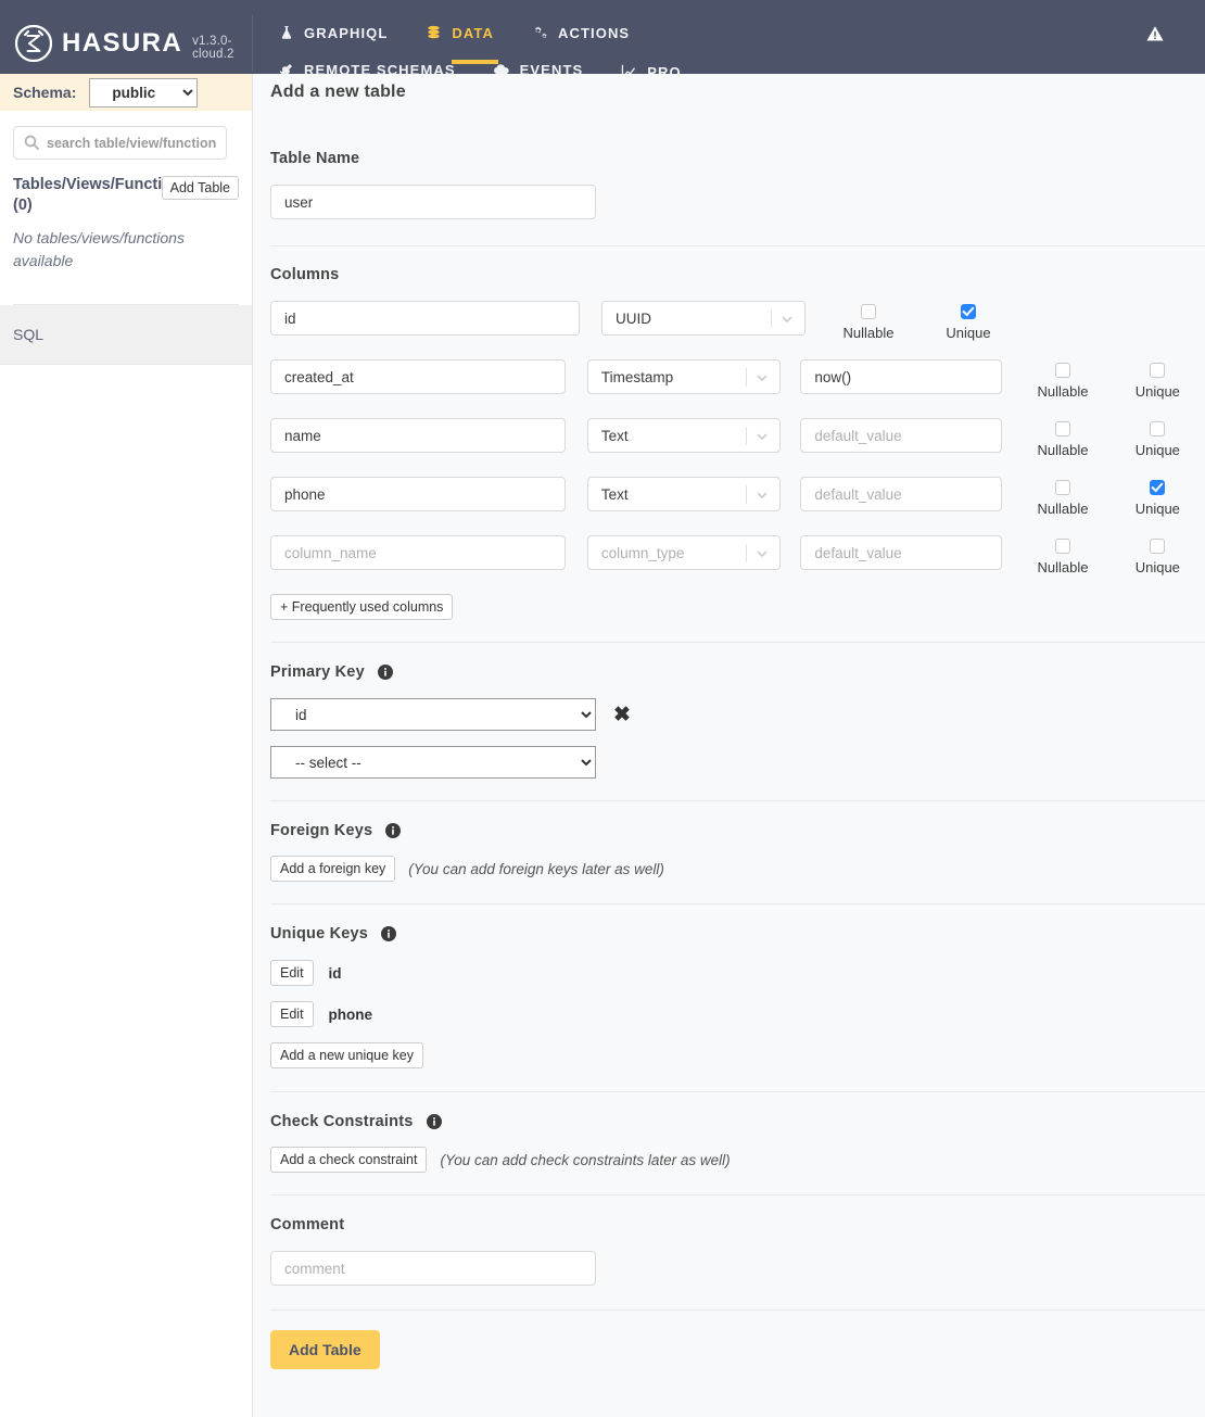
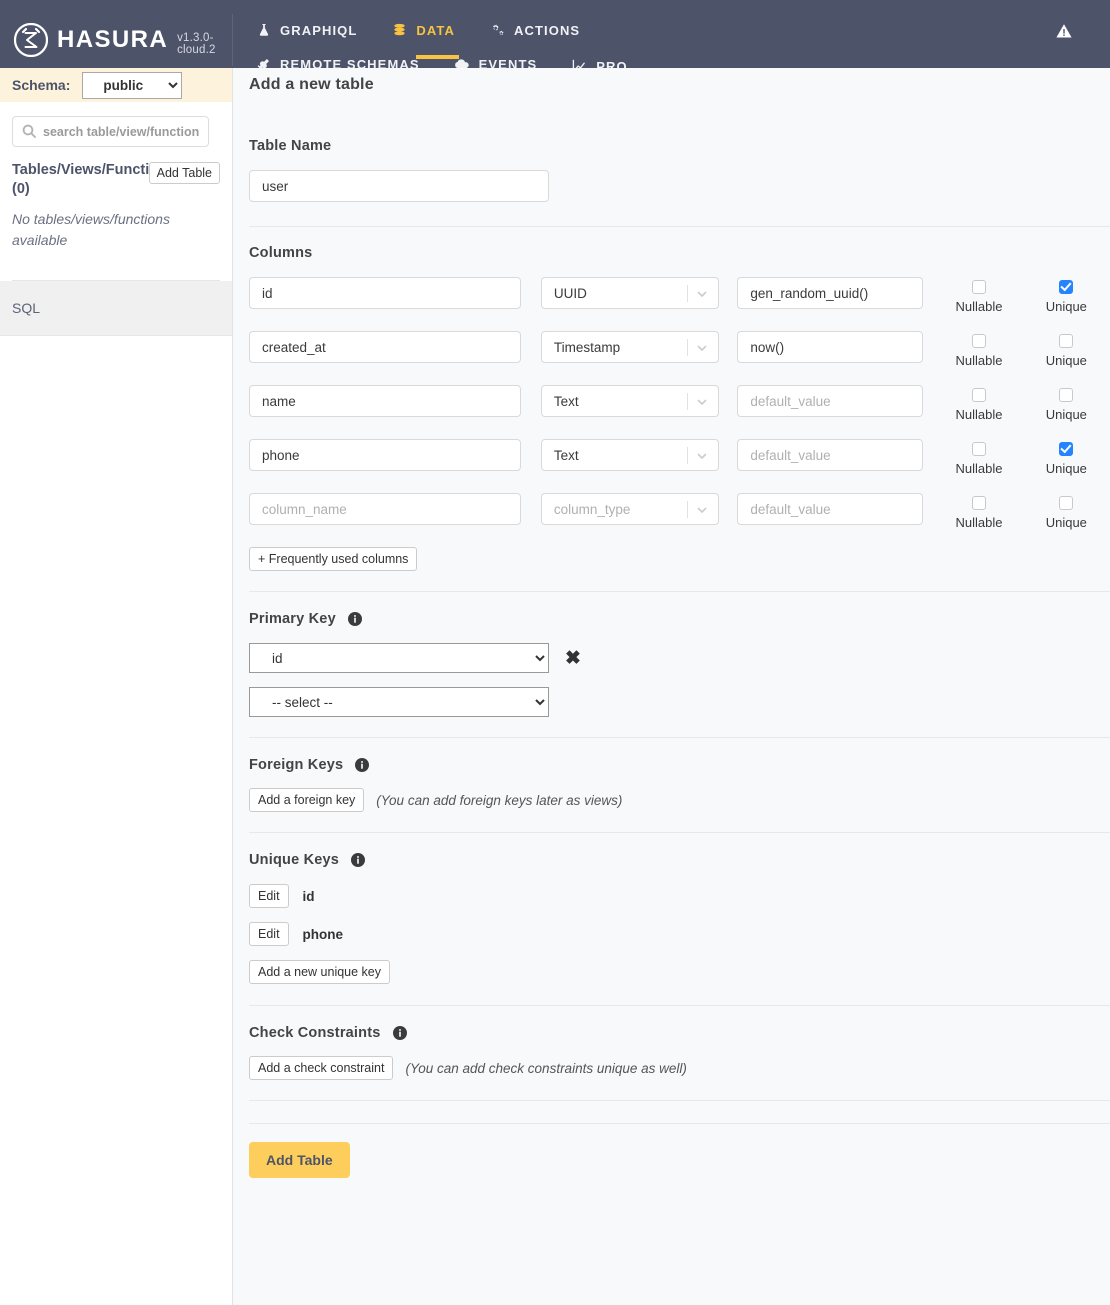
  HASURA
  v1.3.0-cloud.2
  GRAPHIQL
  DATA
  ACTIONS
  REMOTE SCHEMAS
  EVENTS
  PRO
  Schema:
  public
  search table/view/function
  Tables/Views/Functi (0)
  Add Table
  No tables/views/functions available
  SQL
  Add a new table
  Table Name
  user
  Columns
  id
  UUID
+ gen_random_uuid()
  Nullable
  Unique
  created_at
  Timestamp
  now()
  Nullable
  Unique
  name
  Text
  default_value
  Nullable
  Unique
  phone
  Text
  default_value
  Nullable
  Unique
  column_name
  column_type
  default_value
  Nullable
  Unique
  + Frequently used columns
  Primary Key
  id
  ✖
  -- select --
  Foreign Keys
  Add a foreign key
- (You can add foreign keys later as well)
+ (You can add foreign keys later as views)
  Unique Keys
  Edit
  id
  Edit
  phone
  Add a new unique key
  Check Constraints
  Add a check constraint
- (You can add check constraints later as well)
+ (You can add check constraints unique as well)
- Comment
- comment
  Add Table
